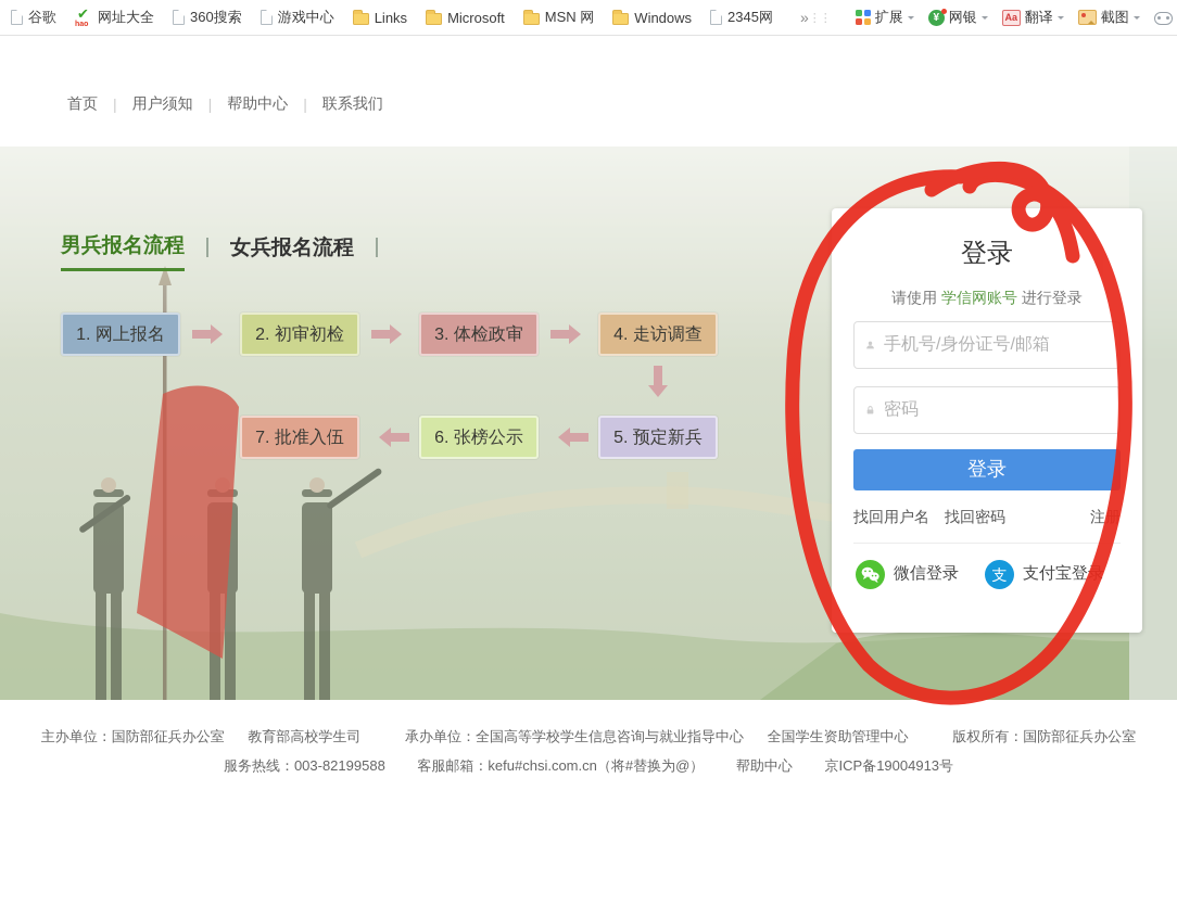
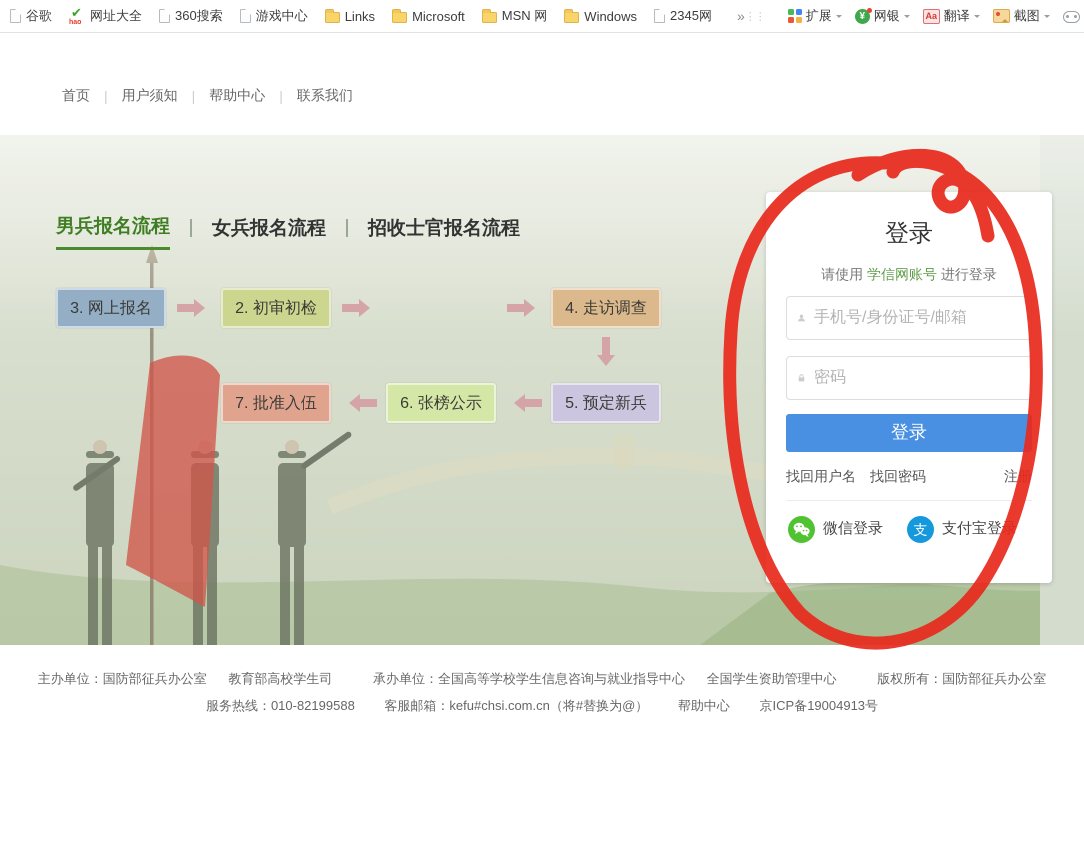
  谷歌
  网址大全
  360搜索
  游戏中心
  Links
  Microsoft
  MSN 网
  Windows
  2345网
  »
  ⋮⋮
  扩展
  ¥
  网银
  Aa
  翻译
  截图
  首页
  |
  用户须知
  |
  帮助中心
  |
  联系我们
  男兵报名流程
  女兵报名流程
+ 招收士官报名流程
- 1. 网上报名
+ 3. 网上报名
  2. 初审初检
- 3. 体检政审
  4. 走访调查
  7. 批准入伍
  6. 张榜公示
  5. 预定新兵
  登录
  请使用 学信网账号 进行登录
  手机号/身份证号/邮箱
  密码
  登录
  找回用户名
  找回密码
  微信登录
  支
  支付宝登
  主办单位：国防部征兵办公室 教育部高校学生司 承办单位：全国高等学校学生信息咨询与就业指导中心 全国学生资助管理中心 版权所有：国防部征兵办公室
- 服务热线：003-82199588 客服邮箱：kefu#chsi.com.cn（将#替换为@） 帮助中心 京ICP备19004913号
+ 服务热线：010-82199588 客服邮箱：kefu#chsi.com.cn（将#替换为@） 帮助中心 京ICP备19004913号
